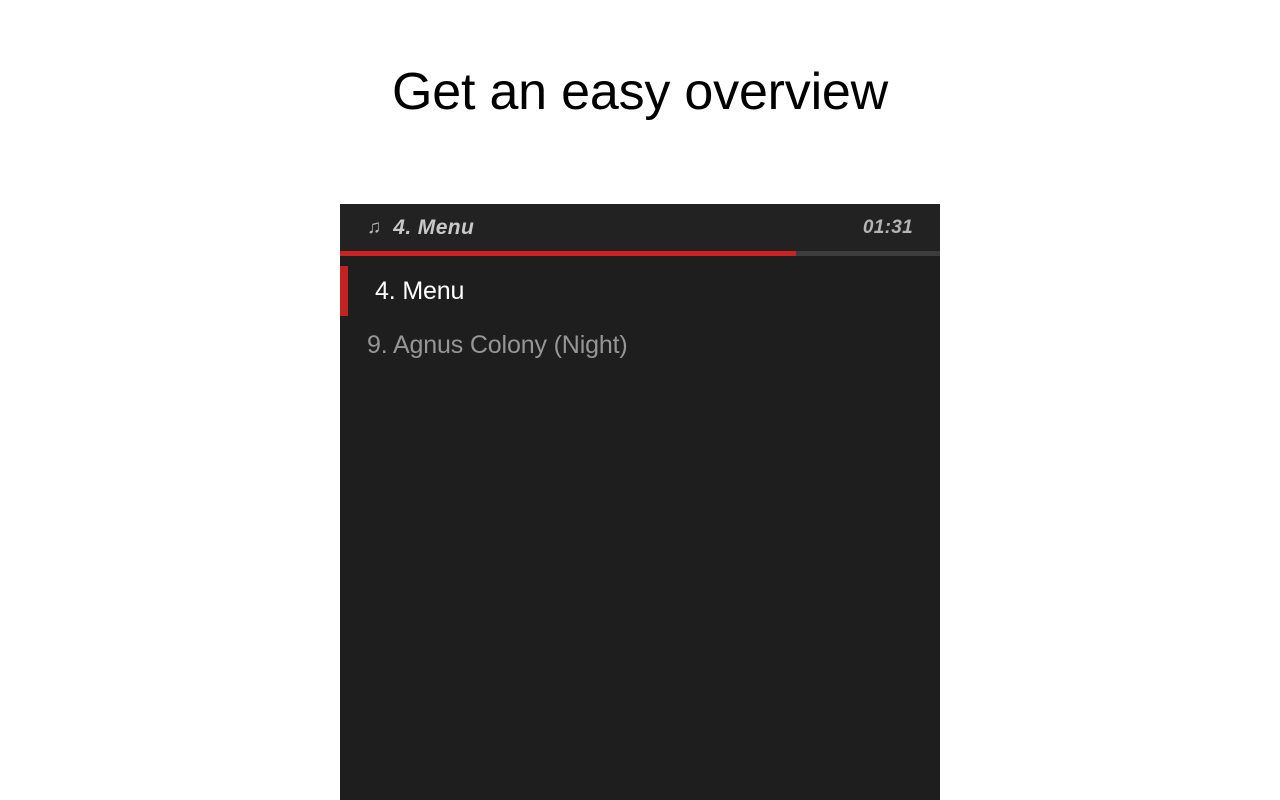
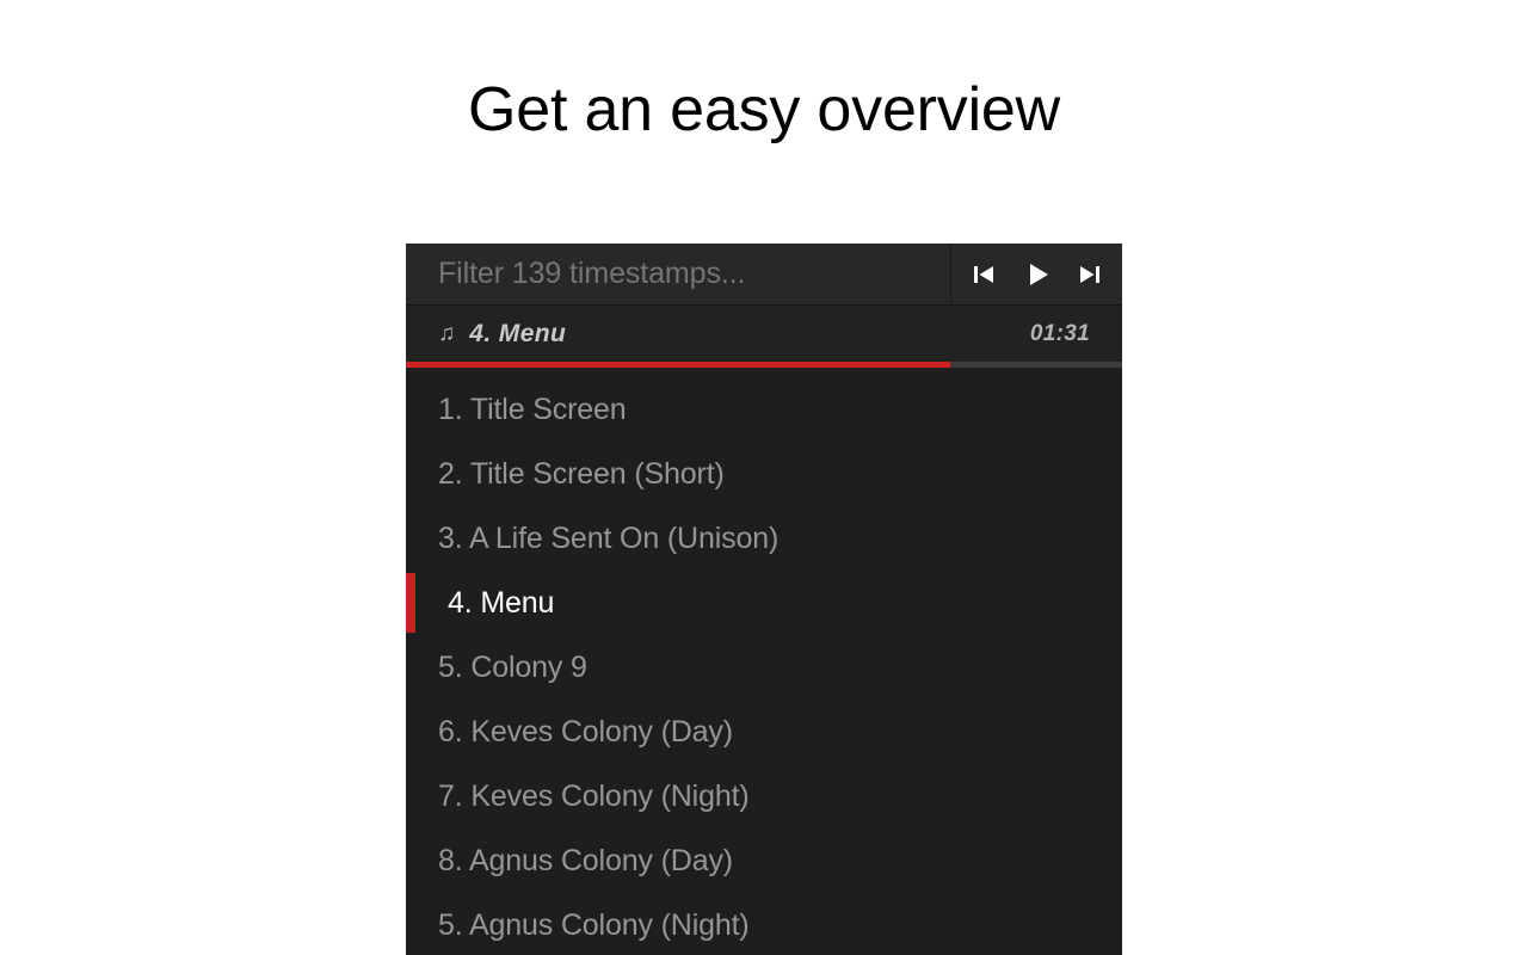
  Get an easy overview
+ Filter 139 timestamps...
  ♫
  4. Menu
  01:31
+ 1. Title Screen
+ 2. Title Screen (Short)
+ 3. A Life Sent On (Unison)
  4. Menu
+ 5. Colony 9
+ 6. Keves Colony (Day)
+ 7. Keves Colony (Night)
+ 8. Agnus Colony (Day)
- 9. Agnus Colony (Night)
+ 5. Agnus Colony (Night)
